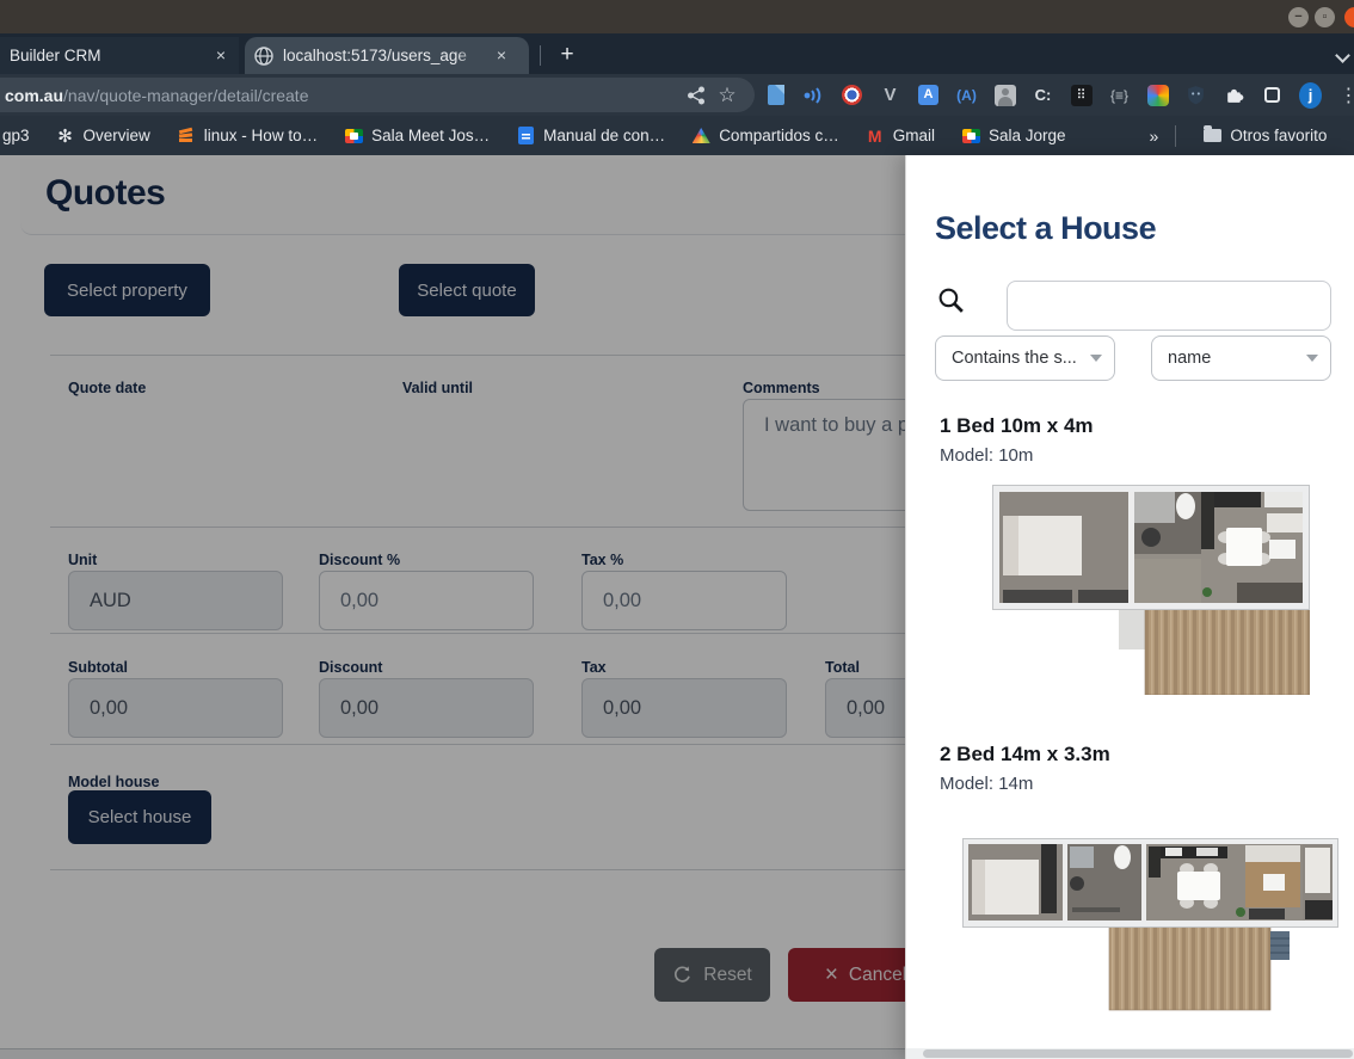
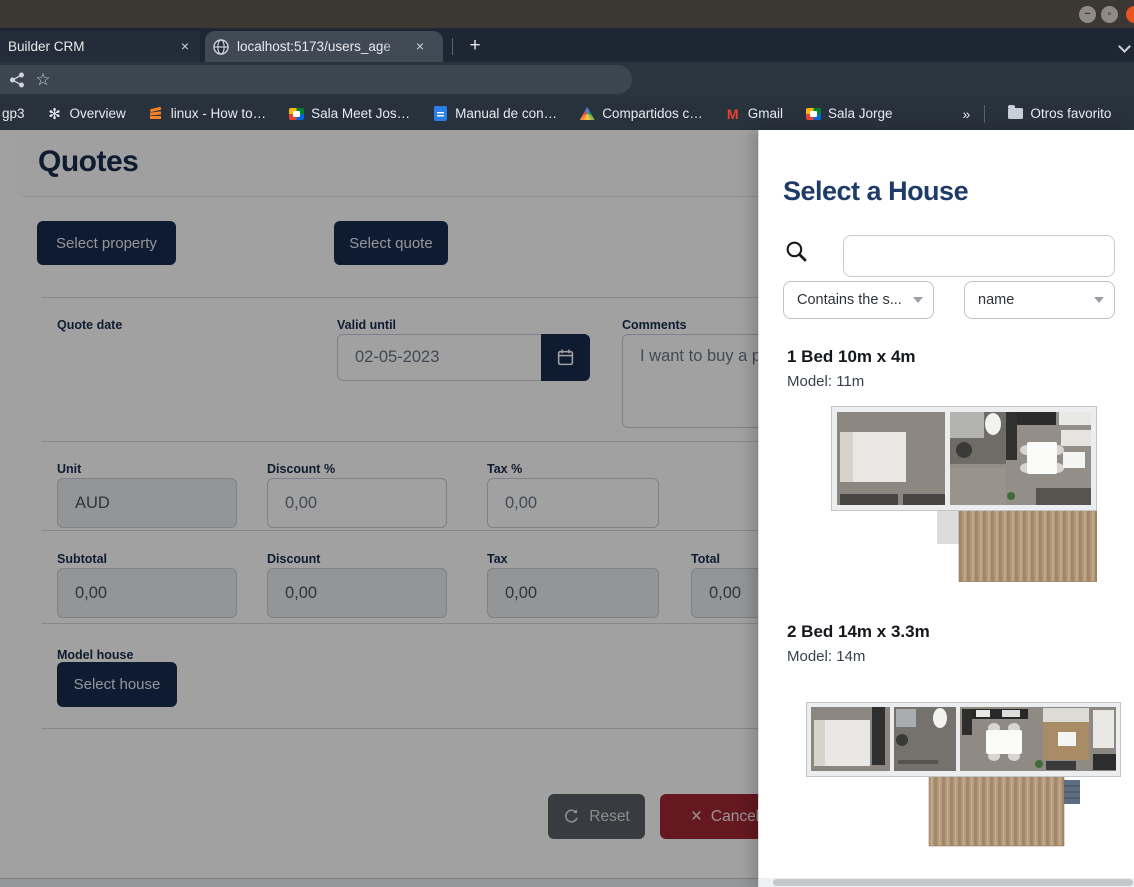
  −
  ▫
  Builder CRM
  ×
  localhost:5173/users_age
  ×
  +
- com.au/nav/quote-manager/detail/create
  ☆
- V
- A
- (A)
- C:
- ⠿
- {≡}
- j
- ⋮
  gp3
  ✻
  Overview
  linux - How to…
  Sala Meet Jos…
  Manual de con…
  Compartidos c…
  M
  Gmail
  Sala Jorge
  »
  Otros favorito
  Quotes
  Select property
  Select quote
  Quote date
  Valid until
+ 02-05-2023
  Comments
  I want to buy a p
  Unit
  AUD
  Discount %
  0,00
  Tax %
  0,00
  Subtotal
  0,00
  Discount
  0,00
  Tax
  0,00
  Total
  0,00
  Model house
  Select house
  Reset
  ×
  Cance
  Select a House
  Contains the s...
  name
  1 Bed 10m x 4m
- Model: 10m
+ Model: 11m
  2 Bed 14m x 3.3m
  Model: 14m
